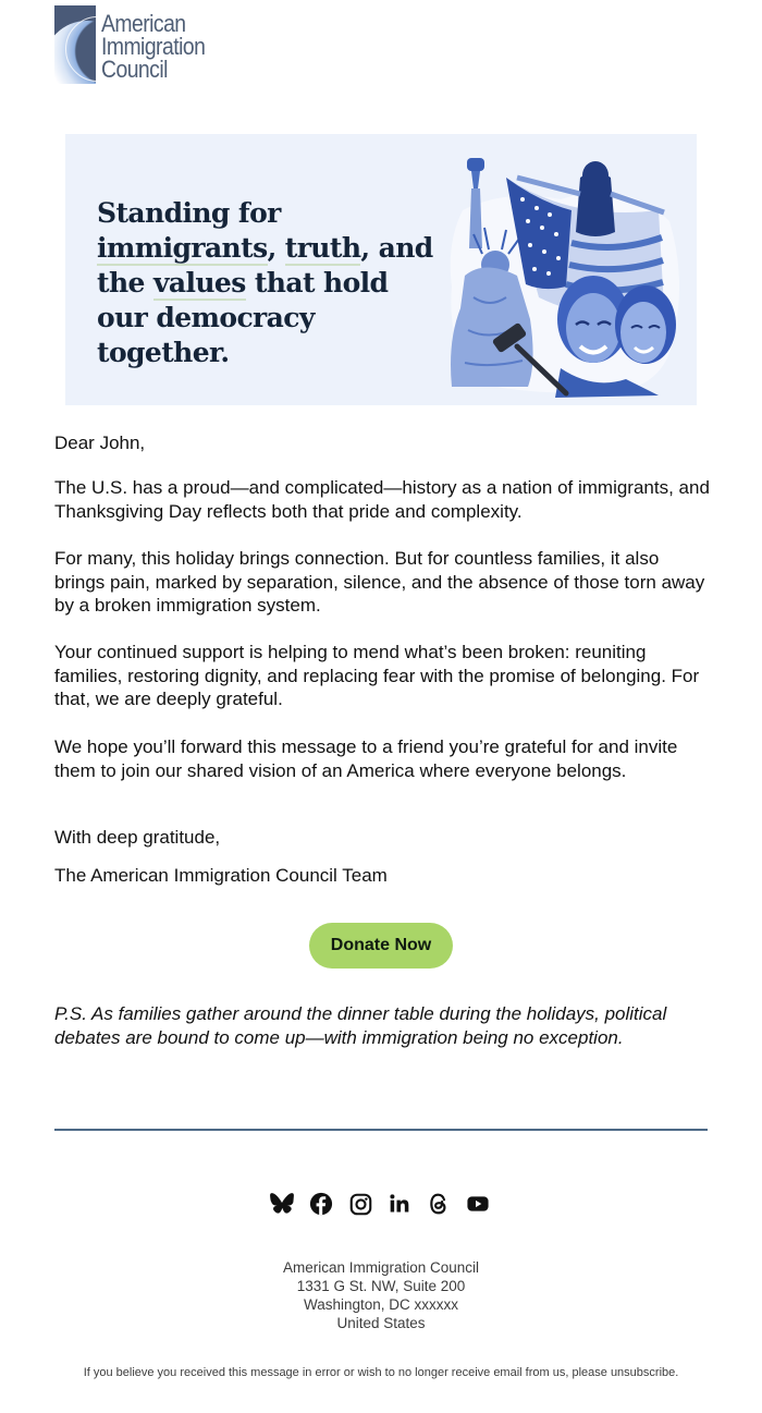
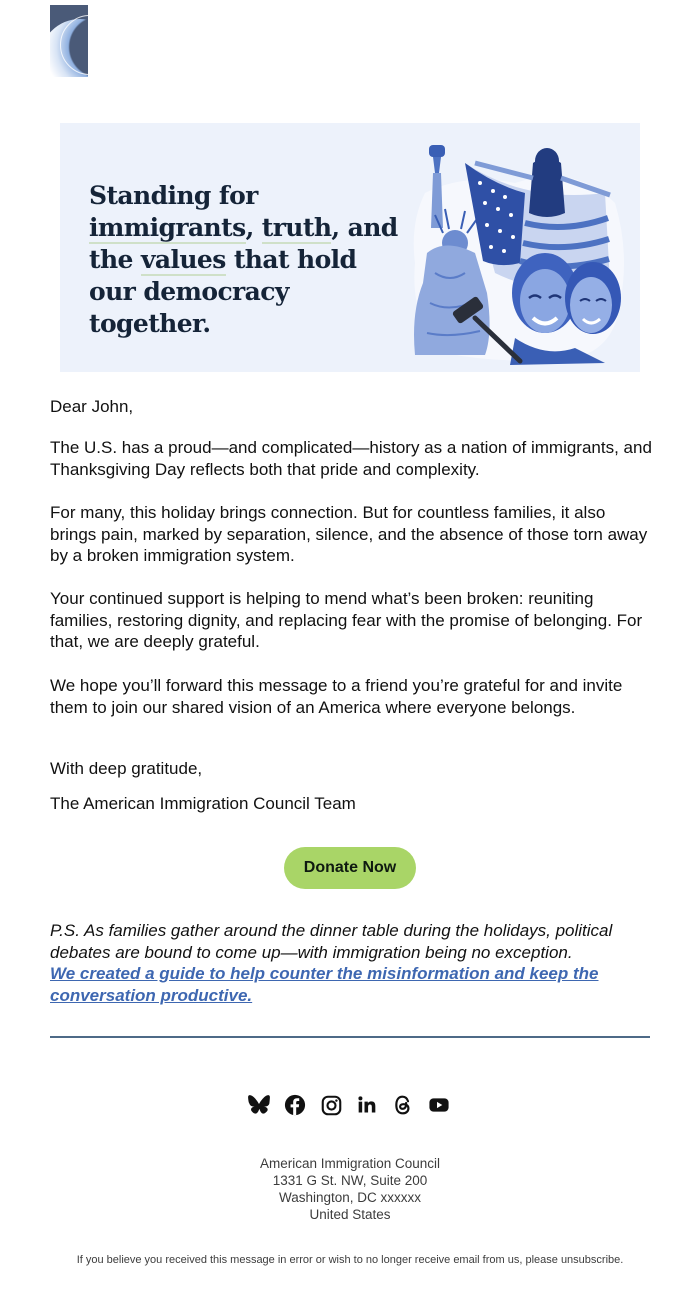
- American
- Immigration
- Council
  Standing for immigrants, truth, and the values that hold our democracy together.
  Dear John,
  The U.S. has a proud—and complicated—history as a nation of immigrants, and Thanksgiving Day reflects both that pride and complexity.
  For many, this holiday brings connection. But for countless families, it also brings pain, marked by separation, silence, and the absence of those torn away by a broken immigration system.
  Your continued support is helping to mend what’s been broken: reuniting families, restoring dignity, and replacing fear with the promise of belonging. For that, we are deeply grateful.
  We hope you’ll forward this message to a friend you’re grateful for and invite them to join our shared vision of an America where everyone belongs.
  With deep gratitude,
  The American Immigration Council Team
  Donate Now
  P.S. As families gather around the dinner table during the holidays, political debates are bound to come up—with immigration being no exception.
+ We created a guide to help counter the misinformation and keep the conversation productive.
  American Immigration Council
  1331 G St. NW, Suite 200
  Washington, DC xxxxxx
  United States
  If you believe you received this message in error or wish to no longer receive email from us, please unsubscribe.
